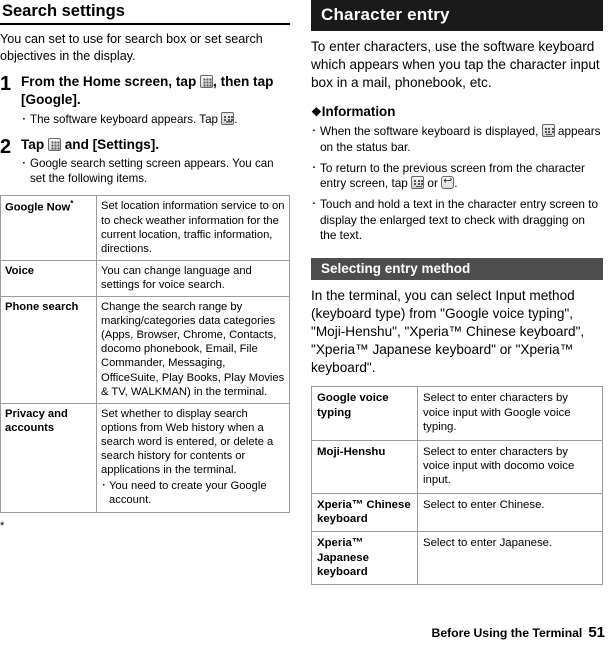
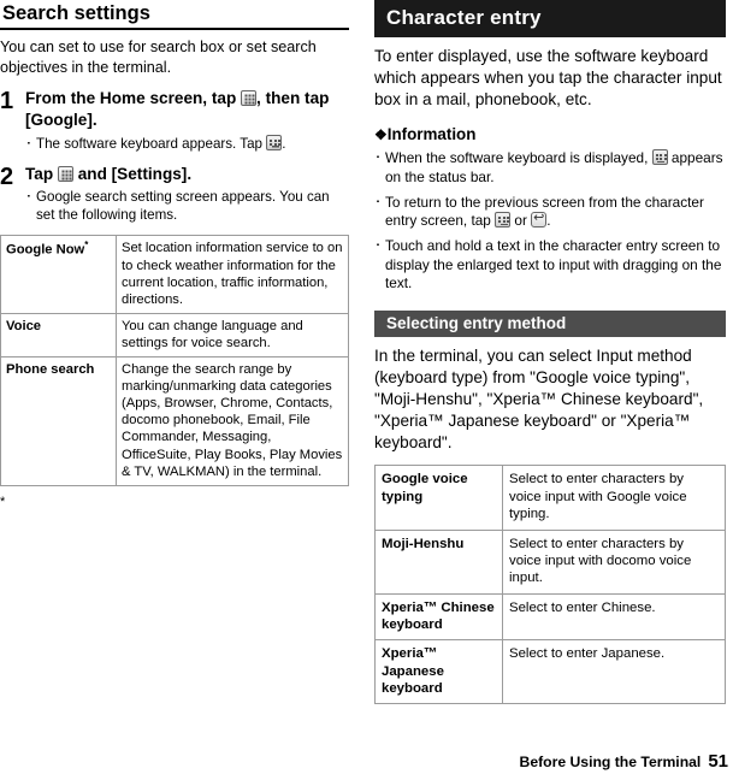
  Search settings
- You can set to use for search box or set search objectives in the display.
+ You can set to use for search box or set search objectives in the terminal.
  1
  From the Home screen, tap , then tap [Google].
  ･
  The software keyboard appears. Tap .
  2
  Tap and [Settings].
  ･
  Google search setting screen appears. You can set the following items.
  Google Now*	Set location information service to on to check weather information for the current location, traffic information, directions.
  Voice	You can change language and settings for voice search.
- Phone search	Change the search range by marking/categories data categories (Apps, Browser, Chrome, Contacts, docomo phonebook, Email, File Commander, Messaging, OfficeSuite, Play Books, Play Movies & TV, WALKMAN) in the terminal.
+ Phone search	Change the search range by marking/unmarking data categories (Apps, Browser, Chrome, Contacts, docomo phonebook, Email, File Commander, Messaging, OfficeSuite, Play Books, Play Movies & TV, WALKMAN) in the terminal.
- Privacy and accounts	Set whether to display search options from Web history when a search word is entered, or delete a search history for contents or applications in the terminal. ･ You need to create your Google account.
  *
  Character entry
- To enter characters, use the software keyboard which appears when you tap the character input box in a mail, phonebook, etc.
+ To enter displayed, use the software keyboard which appears when you tap the character input box in a mail, phonebook, etc.
  ❖Information
  ･
  When the software keyboard is displayed, appears on the status bar.
  ･
  To return to the previous screen from the character entry screen, tap or .
  ･
- Touch and hold a text in the character entry screen to display the enlarged text to check with dragging on the text.
+ Touch and hold a text in the character entry screen to display the enlarged text to input with dragging on the text.
  Selecting entry method
  In the terminal, you can select Input method (keyboard type) from "Google voice typing", "Moji-Henshu", "Xperia™ Chinese keyboard", "Xperia™ Japanese keyboard" or "Xperia™ keyboard".
  Google voice typing	Select to enter characters by voice input with Google voice typing.
  Moji-Henshu	Select to enter characters by voice input with docomo voice input.
  Xperia™ Chinese keyboard	Select to enter Chinese.
  Xperia™ Japanese keyboard	Select to enter Japanese.
  Before Using the Terminal 51
